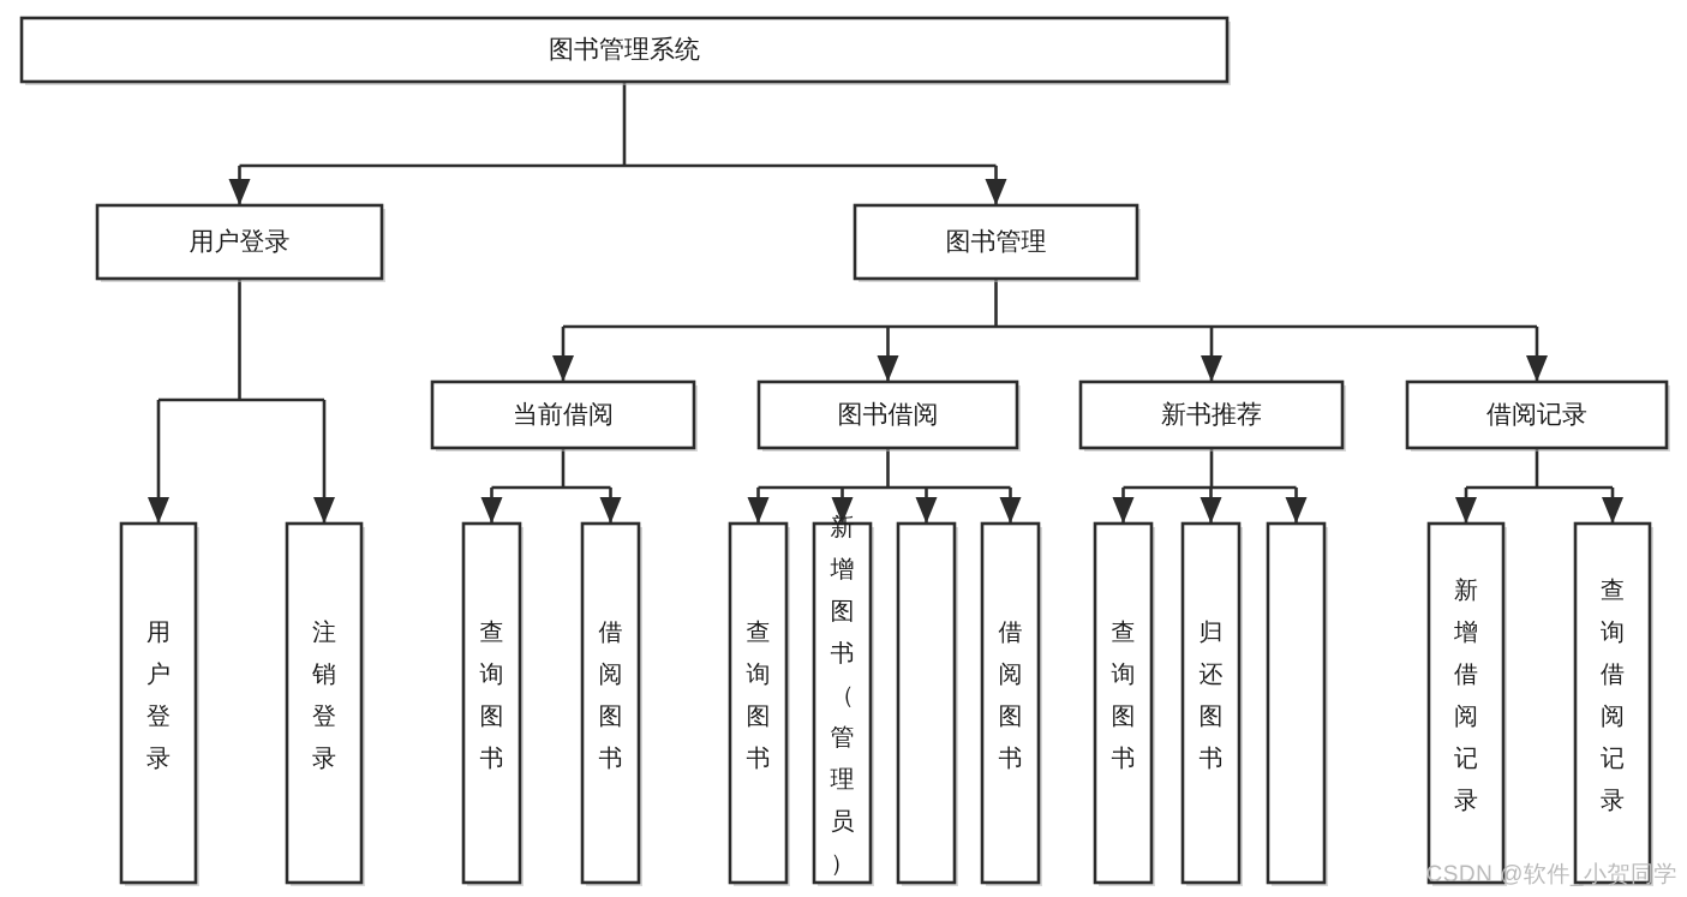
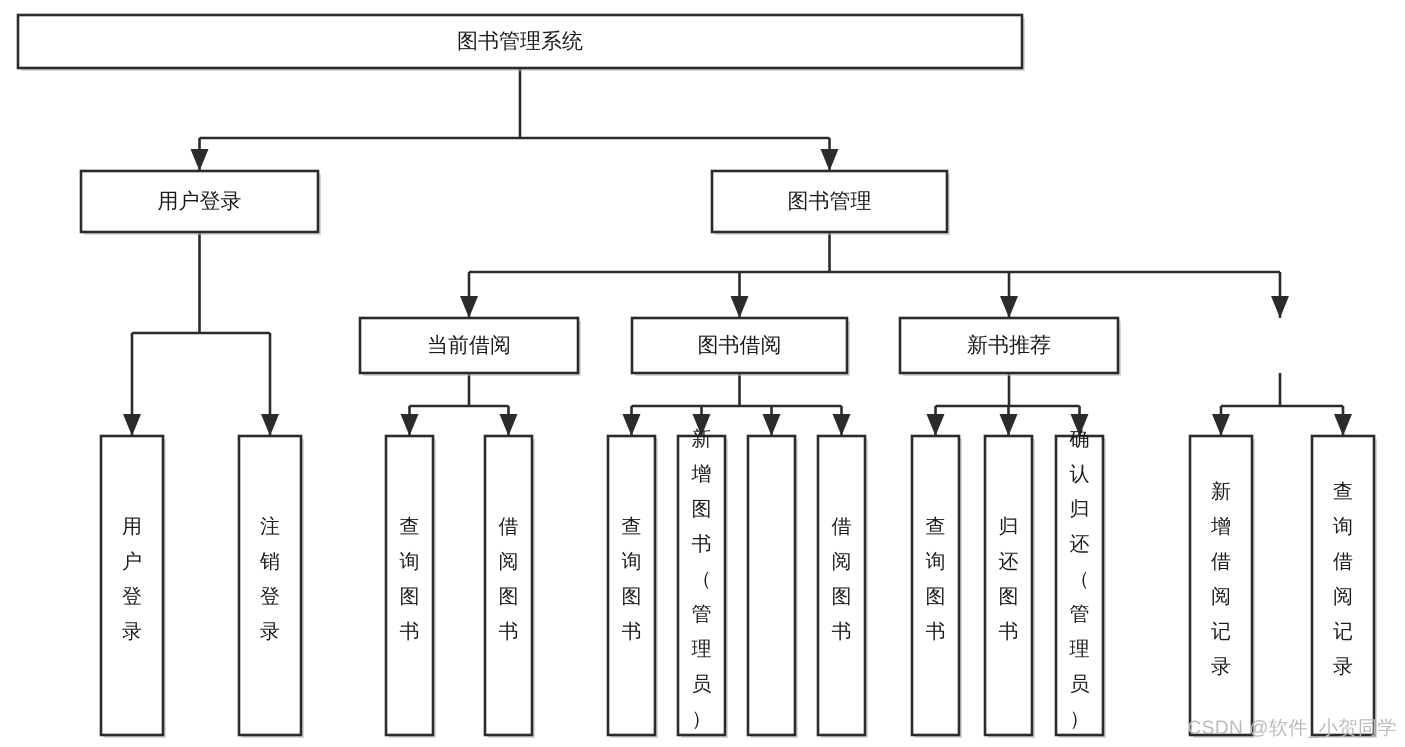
  图书管理系统
  用户登录
  图书管理
  用户登录
  注销登录
  当前借阅
  图书借阅
  新书推荐
- 借阅记录
  查询图书
  借阅图书
  查询图书
  新增图书（管理员）
  借阅图书
  查询图书
  归还图书
+ 确认归还（管理员）
  新增借阅记录
  查询借阅记录
  CSDN @软件_小贺同学
